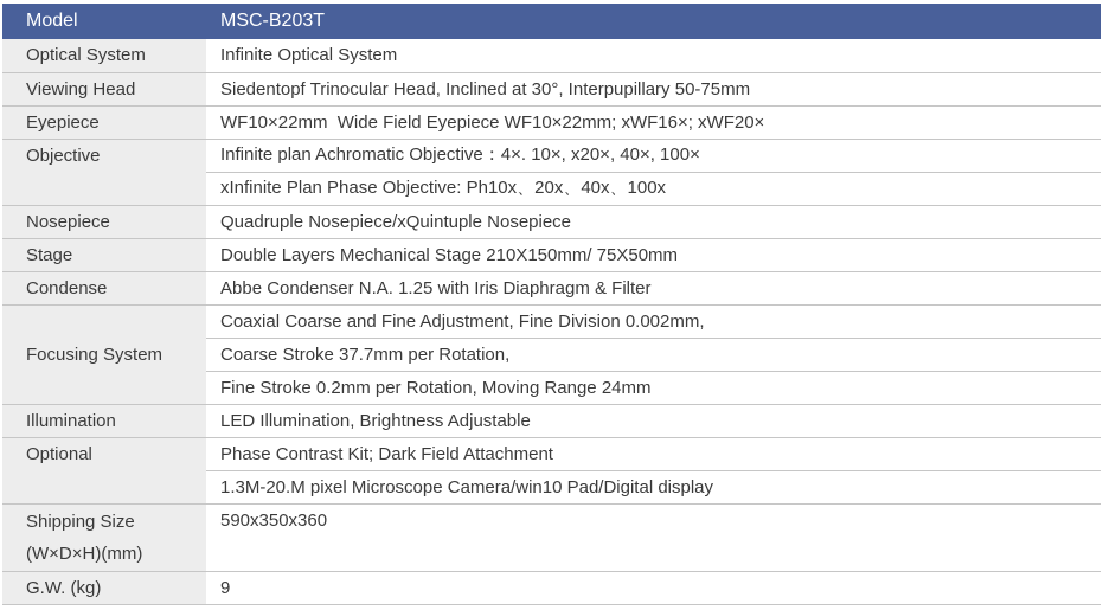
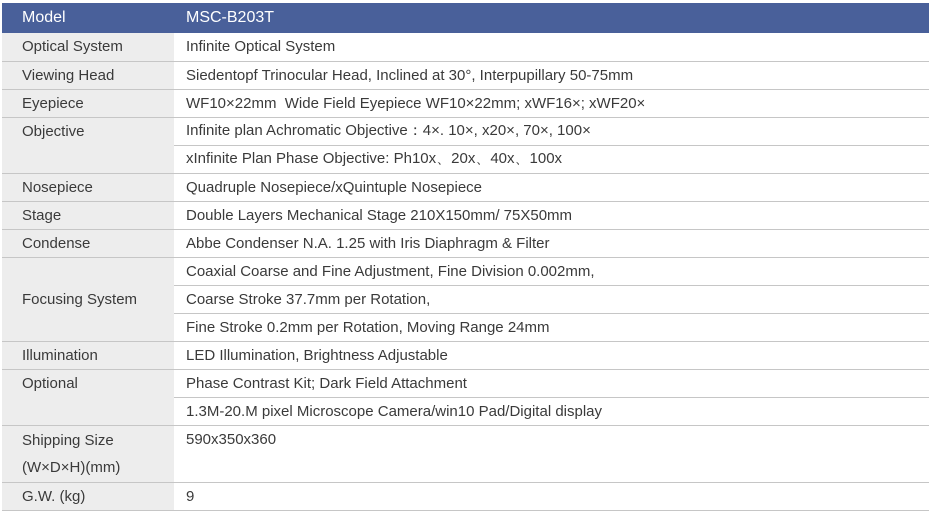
  Model	MSC-B203T
  Optical System	Infinite Optical System
  Viewing Head	Siedentopf Trinocular Head, Inclined at 30°, Interpupillary 50-75mm
  Eyepiece	WF10×22mm Wide Field Eyepiece WF10×22mm; xWF16×; xWF20×
- Objective	Infinite plan Achromatic Objective：4×. 10×, x20×, 40×, 100×
+ Objective	Infinite plan Achromatic Objective：4×. 10×, x20×, 70×, 100×
  xInfinite Plan Phase Objective: Ph10x、20x、40x、100x
  Nosepiece	Quadruple Nosepiece/xQuintuple Nosepiece
  Stage	Double Layers Mechanical Stage 210X150mm/ 75X50mm
  Condense	Abbe Condenser N.A. 1.25 with Iris Diaphragm & Filter
  Focusing System	Coaxial Coarse and Fine Adjustment, Fine Division 0.002mm,
  Coarse Stroke 37.7mm per Rotation,
  Fine Stroke 0.2mm per Rotation, Moving Range 24mm
  Illumination	LED Illumination, Brightness Adjustable
  Optional	Phase Contrast Kit; Dark Field Attachment
  1.3M-20.M pixel Microscope Camera/win10 Pad/Digital display
  Shipping Size(W×D×H)(mm)	590x350x360
  G.W. (kg)	9
